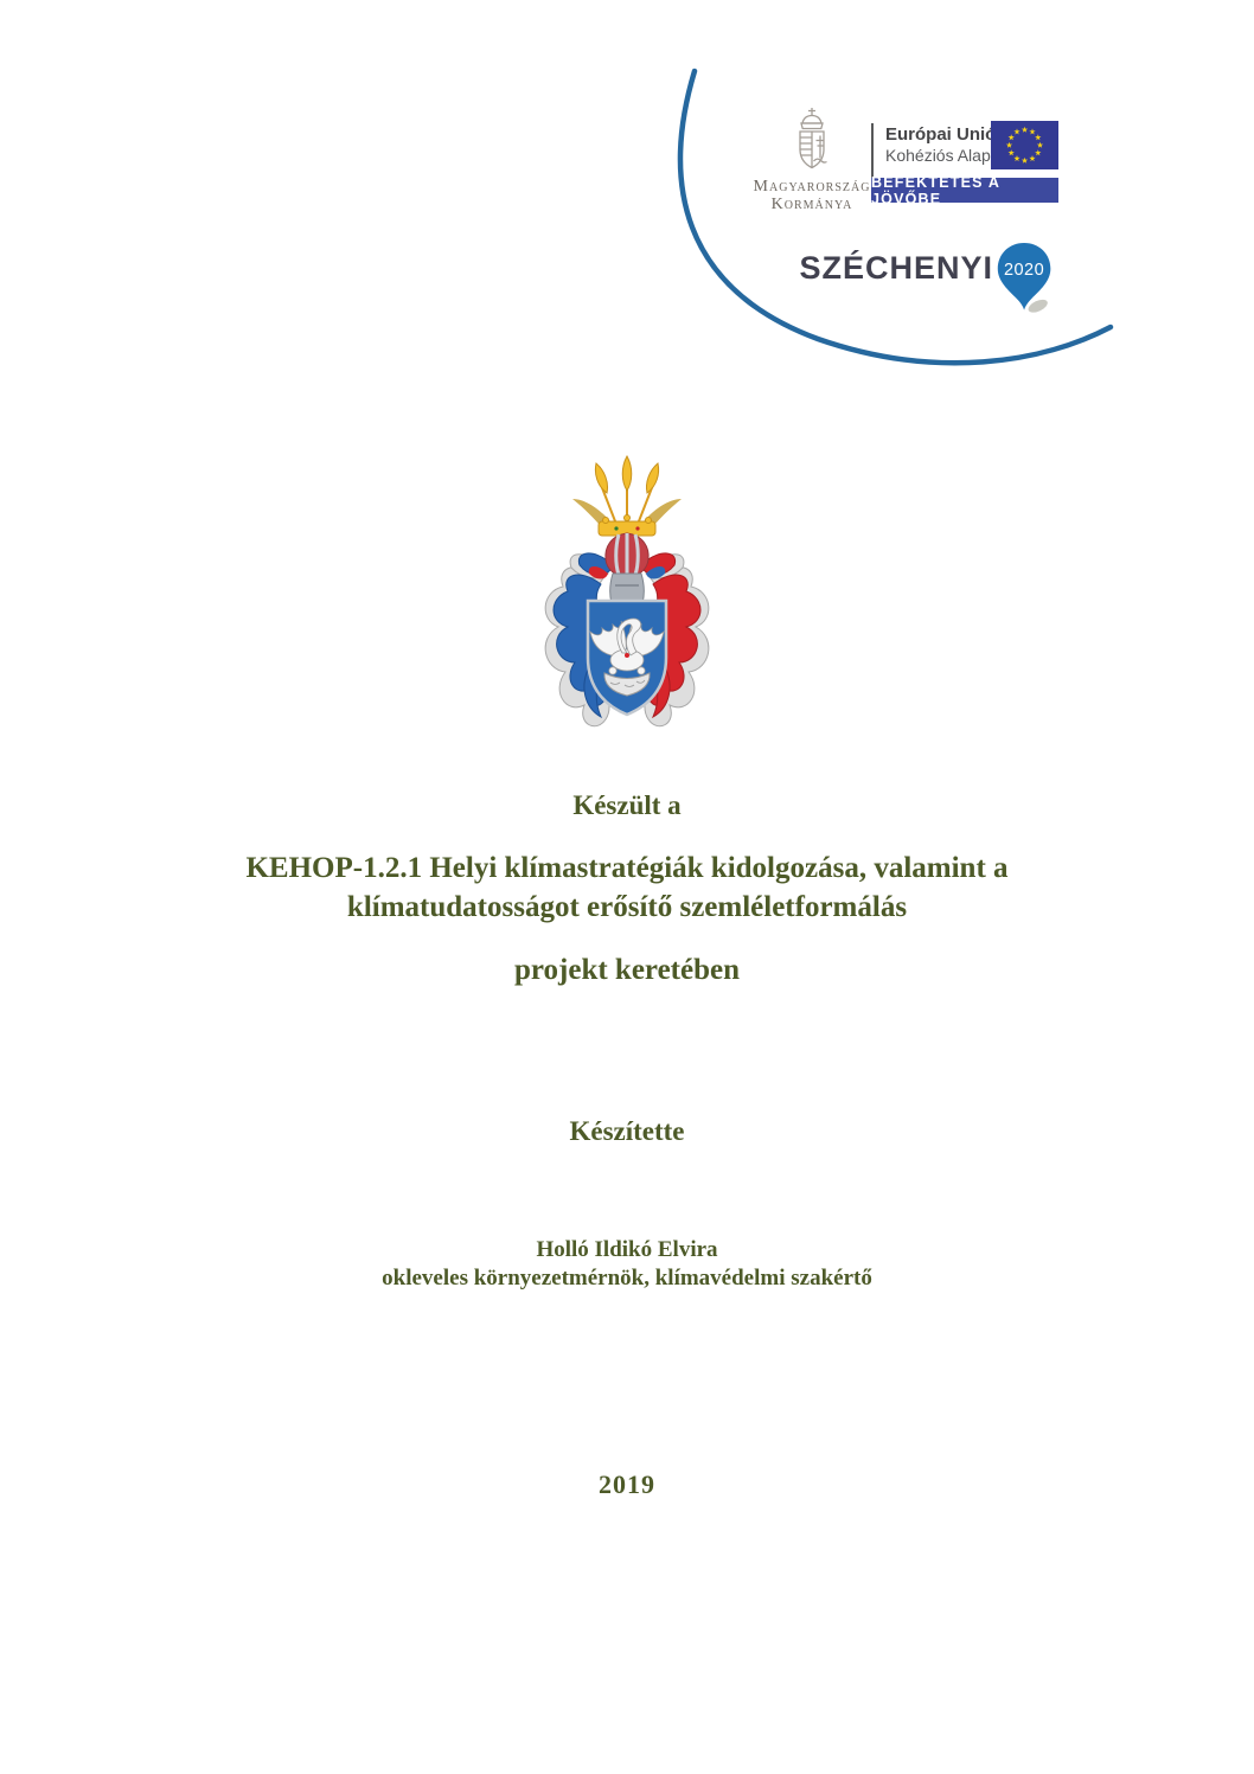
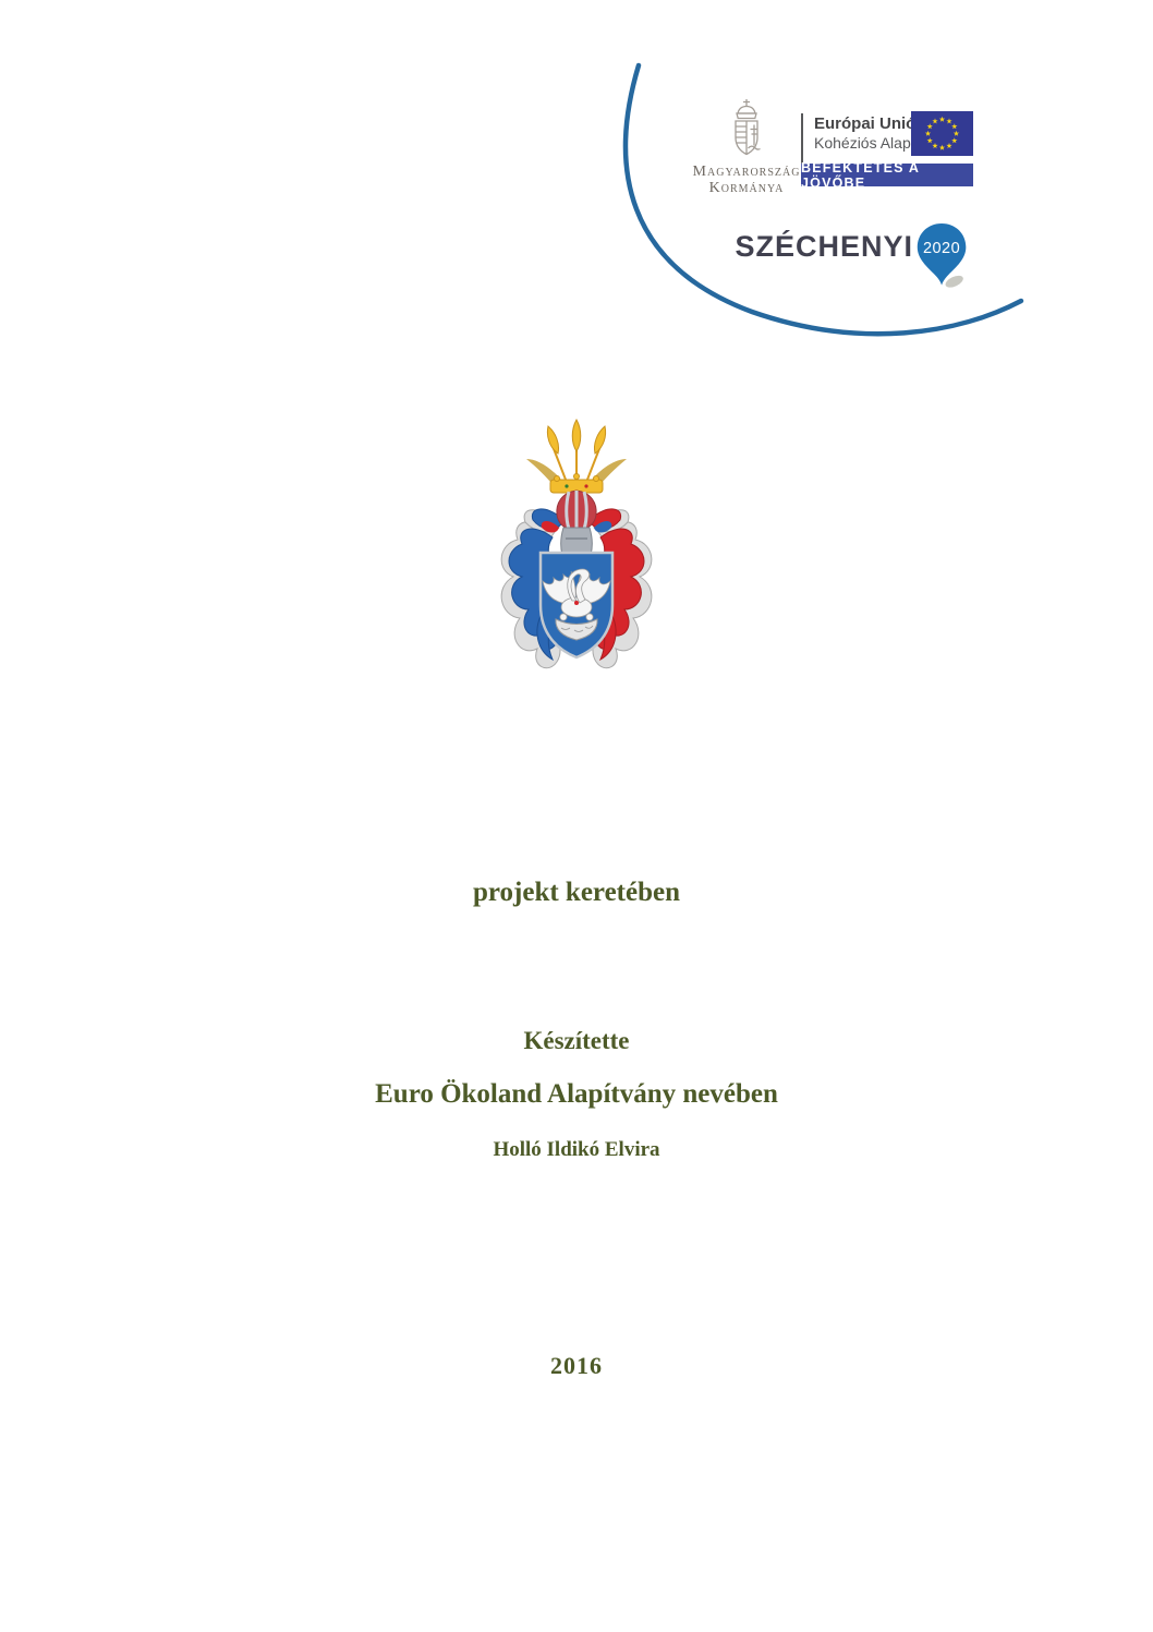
  Magyarország
  Kormánya
  Európai Unió
  Kohéziós Alap
  BEFEKTETÉS A JÖVŐBE
  SZÉCHENYI
  2020
- Készült a
- KEHOP-1.2.1 Helyi klímastratégiák kidolgozása, valamint a
- klímatudatosságot erősítő szemléletformálás
  projekt keretében
  Készítette
+ Euro Ökoland Alapítvány nevében
  Holló Ildikó Elvira
- okleveles környezetmérnök, klímavédelmi szakértő
- 2019
+ 2016
